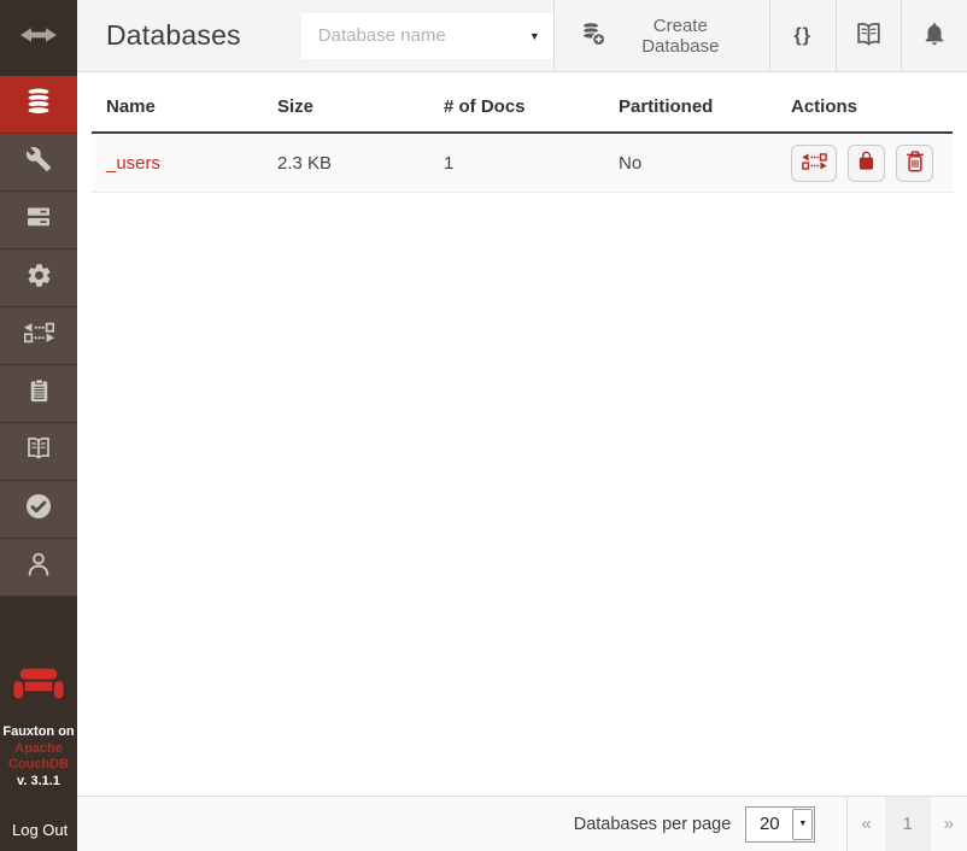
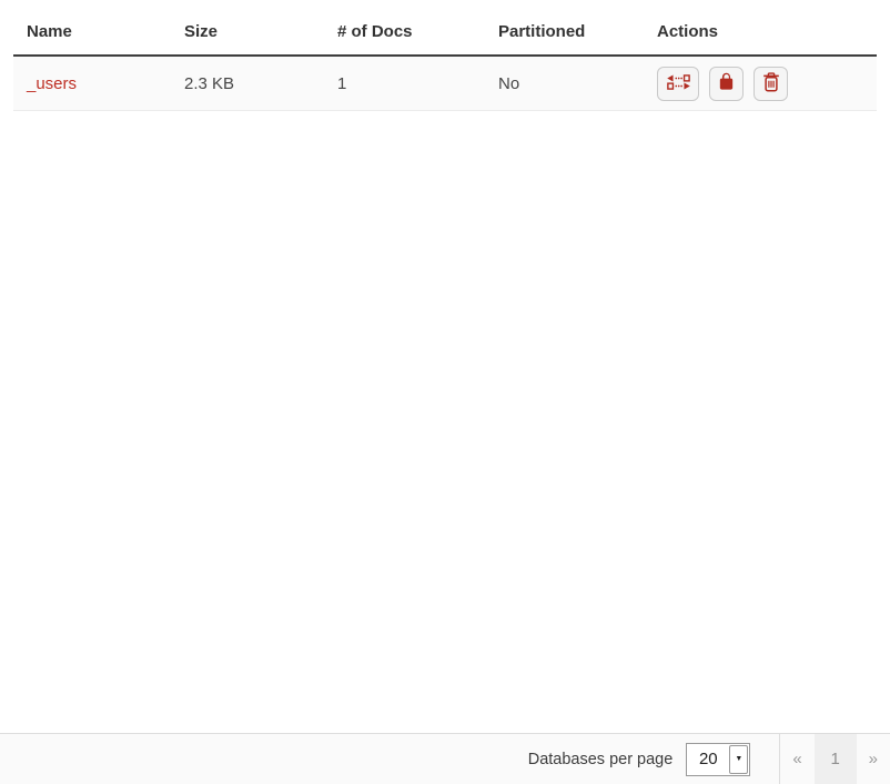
- Fauxton on
- Apache
- CouchDB
- v. 3.1.1
- Log Out
- Databases
- Database name
- ▼
- Create Database
- {}
  Name	Size	# of Docs	Partitioned	Actions
  _users	2.3 KB	1	No
  Databases per page
  20
  «
  1
  »
